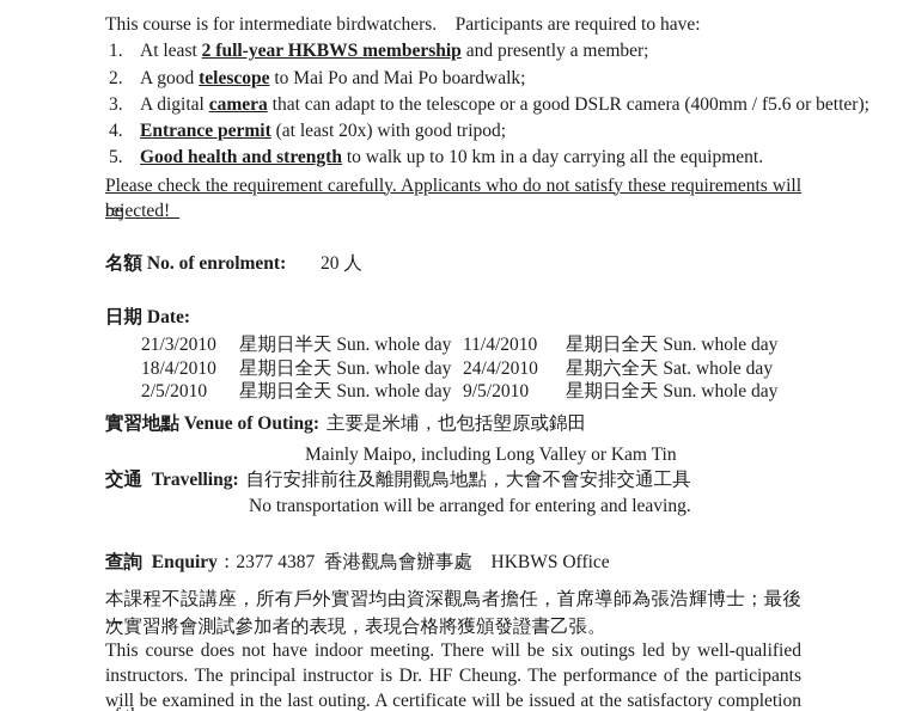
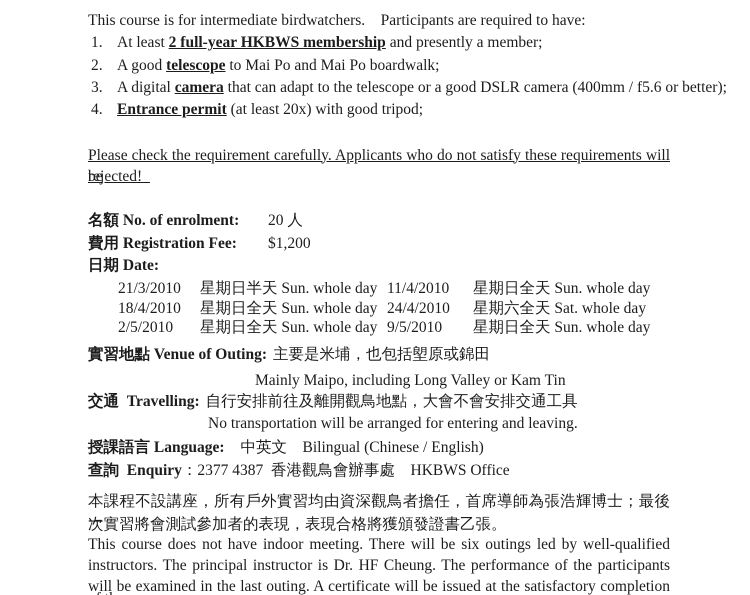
  This course is for intermediate birdwatchers. Participants are required to have:
  1. At least 2 full-year HKBWS membership and presently a member;
  2. A good telescope to Mai Po and Mai Po boardwalk;
  3. A digital camera that can adapt to the telescope or a good DSLR camera (400mm / f5.6 or better);
  4. Entrance permit (at least 20x) with good tripod;
- 5. Good health and strength to walk up to 10 km in a day carrying all the equipment.
  Please check the requirement carefully. Applicants who do not satisfy these requirements will be
  rejected!
  名額 No. of enrolment: 20 人
+ 費用 Registration Fee: $1,200
  日期 Date:
  21/3/2010
  星期日半天 Sun. whole day
  11/4/2010
  星期日全天 Sun. whole day
  18/4/2010
  星期日全天 Sun. whole day
  24/4/2010
  星期六全天 Sat. whole day
  2/5/2010
  星期日全天 Sun. whole day
  9/5/2010
  星期日全天 Sun. whole day
  實習地點 Venue of Outing: 主要是米埔，也包括塱原或錦田
  Mainly Maipo, including Long Valley or Kam Tin
  交通 Travelling: 自行安排前往及離開觀鳥地點，大會不會安排交通工具
  No transportation will be arranged for entering and leaving.
+ 授課語言 Language: 中英文 Bilingual (Chinese / English)
  查詢 Enquiry：2377 4387 香港觀鳥會辦事處 HKBWS Office
  本課程不設講座，所有戶外實習均由資深觀鳥者擔任，首席導師為張浩輝博士；最後一
  次實習將會測試參加者的表現，表現合格將獲頒發證書乙張。
  This course does not have indoor meeting. There will be six outings led by well-qualified
  instructors. The principal instructor is Dr. HF Cheung. The performance of the participants
  will be examined in the last outing. A certificate will be issued at the satisfactory completion
